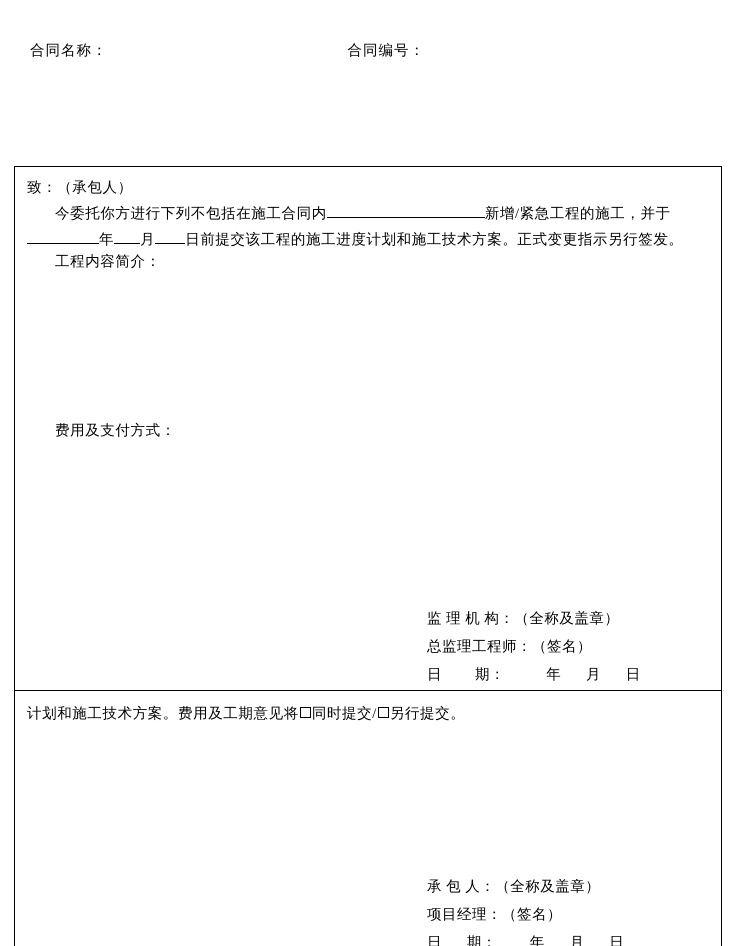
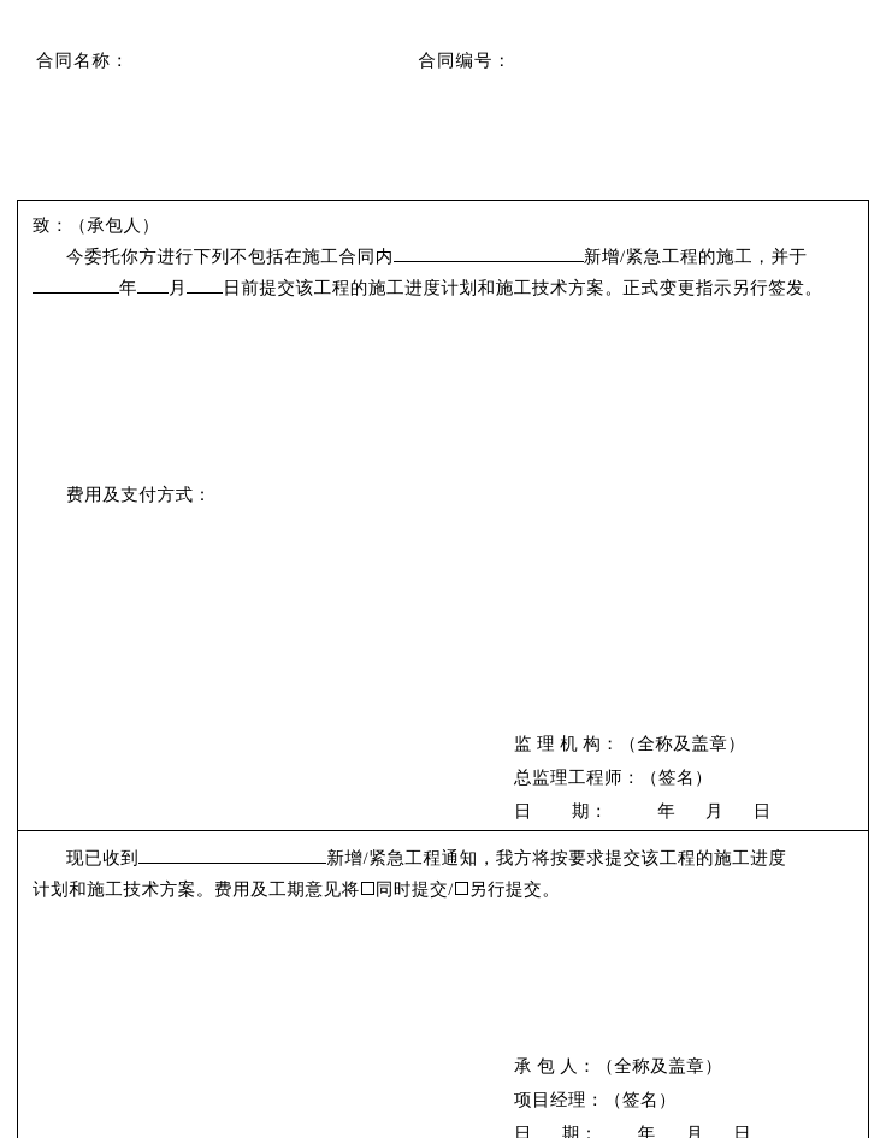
  合同名称：
  合同编号：
  致：（承包人）
  今委托你方进行下列不包括在施工合同内 新增/紧急工程的施工，并于
  年 月 日前提交该工程的施工进度计划和施工技术方案。正式变更指示另行签发。
- 工程内容简介：
  费用及支付方式：
  监 理 机 构：（全称及盖章）
  总监理工程师：（签名）
  日 期： 年 月 日
+ 现已收到 新增/紧急工程通知，我方将按要求提交该工程的施工进度
  计划和施工技术方案。费用及工期意见将 同时提交/ 另行提交。
  承 包 人：（全称及盖章）
  项目经理：（签名）
  日 期： 年 月 日
